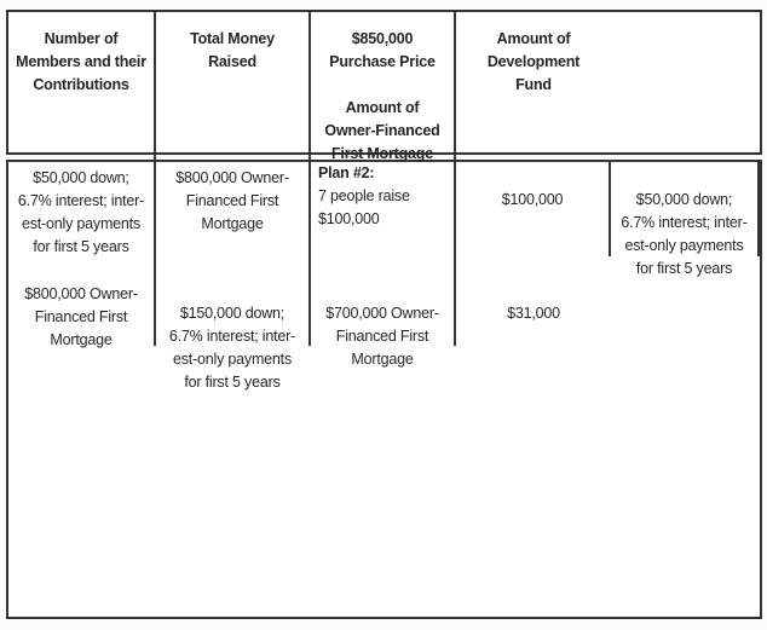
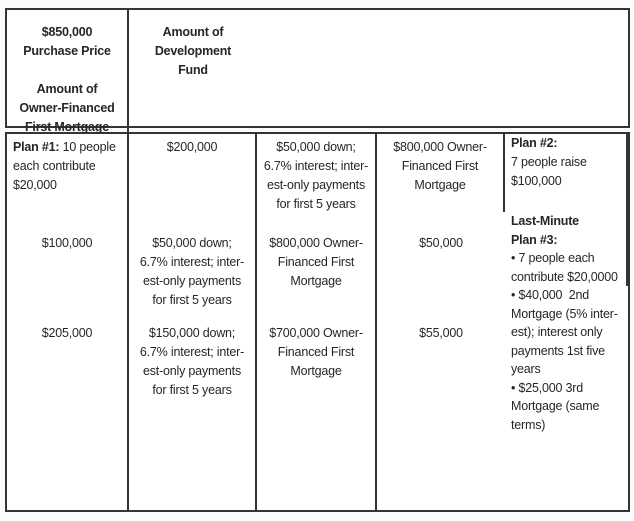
- Number of
- Members and their
- Contributions
- Total Money
- Raised
  $850,000
  Purchase Price
  Amount of
  Owner-Financed
  First Mortgage
  Amount of
  Development
  Fund
+ Plan #1: 10 people
+ each contribute
+ $20,000
+ $200,000
  $50,000 down;
  6.7% interest; inter-
  est-only payments
  for first 5 years
  $800,000 Owner-
  Financed First
  Mortgage
  Plan #2:
  7 people raise
  $100,000
  $100,000
  $50,000 down;
  6.7% interest; inter-
  est-only payments
  for first 5 years
  $800,000 Owner-
  Financed First
  Mortgage
+ $50,000
+ Last-Minute
+ Plan #3:
+ • 7 people each
+ contribute $20,0000
+ • $40,000 2nd
+ Mortgage (5% inter-
+ est); interest only
+ payments 1st five
+ years
+ • $25,000 3rd
+ Mortgage (same
+ terms)
+ $205,000
  $150,000 down;
  6.7% interest; inter-
  est-only payments
  for first 5 years
  $700,000 Owner-
  Financed First
  Mortgage
- $31,000
+ $55,000
